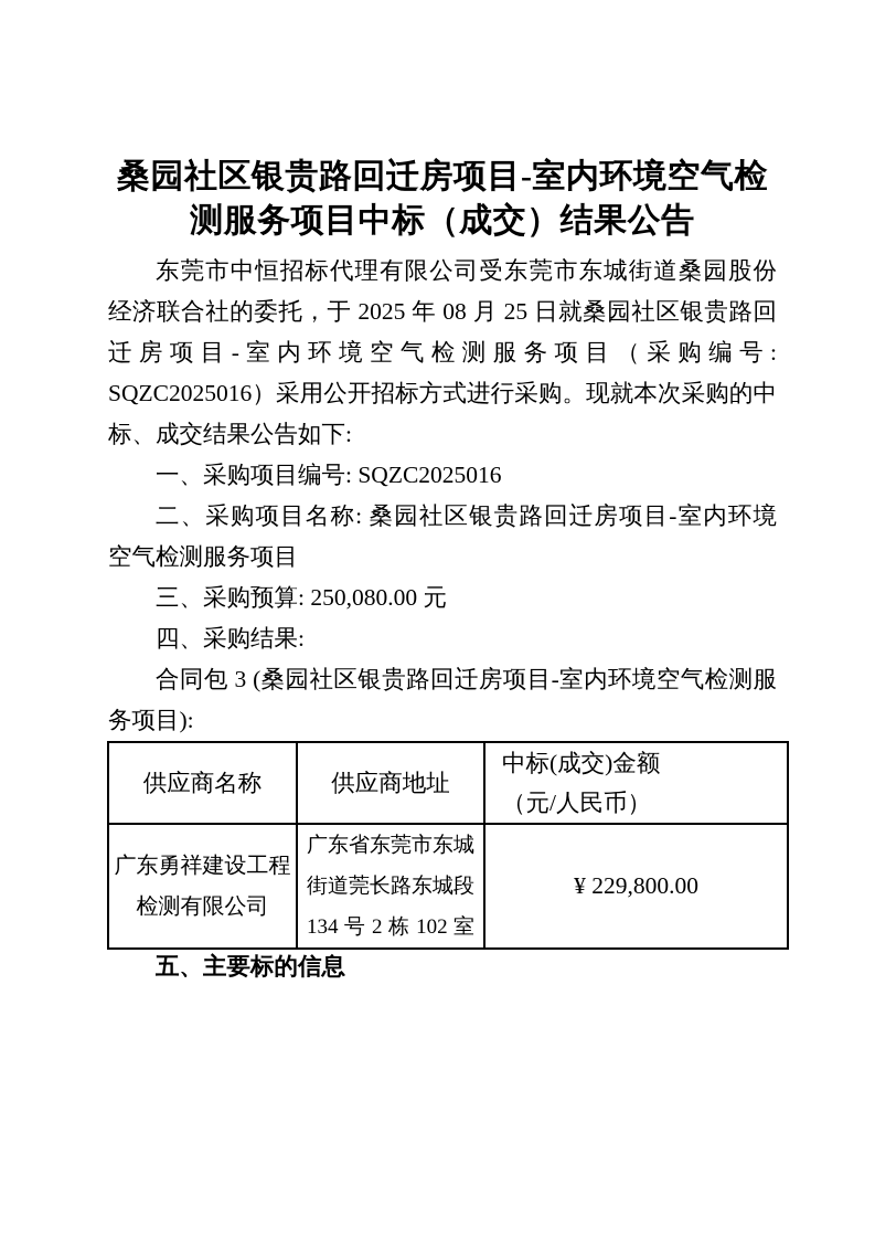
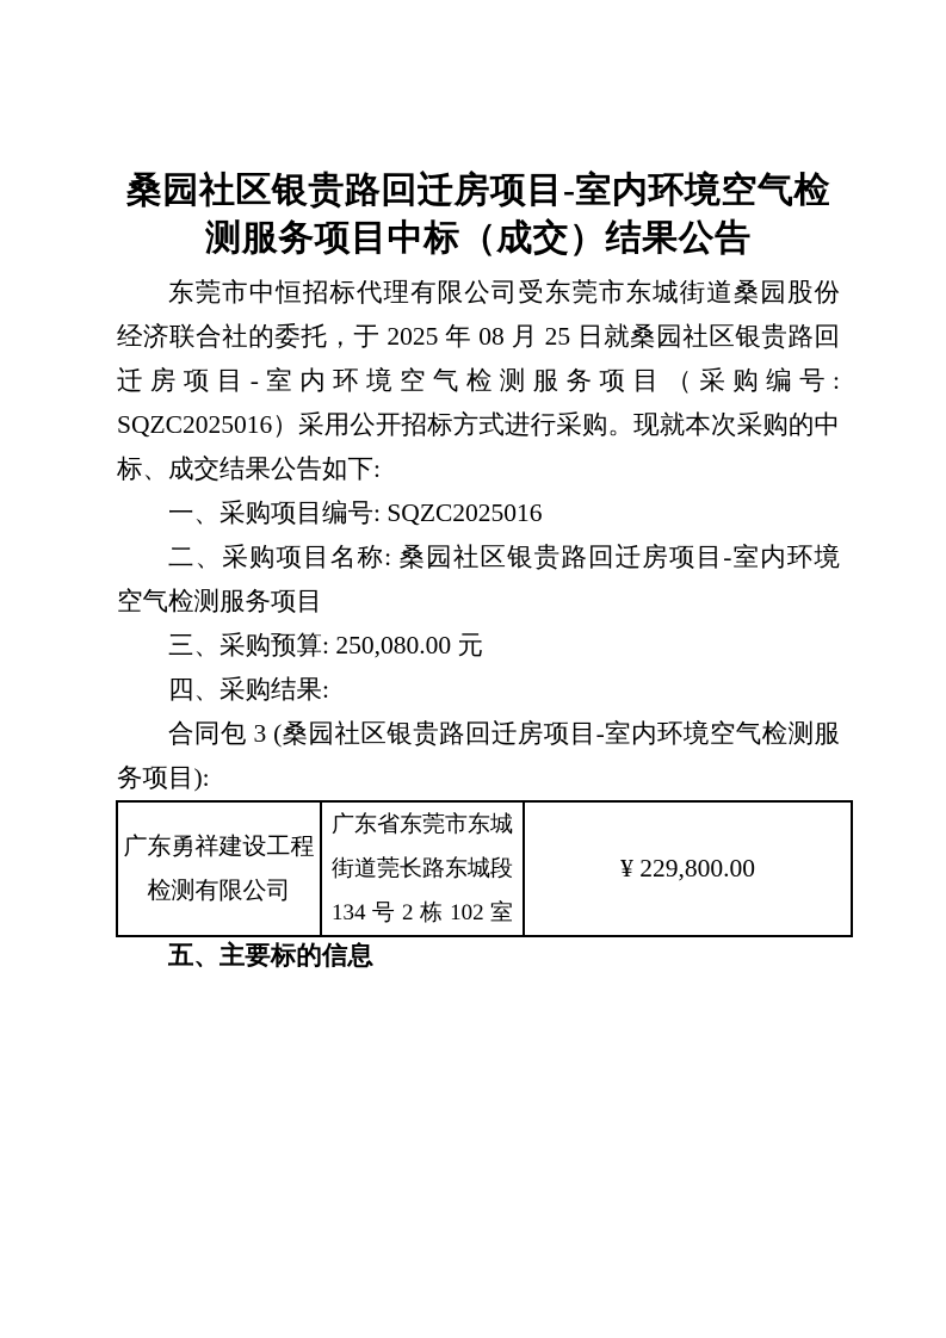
  桑园社区银贵路回迁房项目-室内环境空气检
  测服务项目中标（成交）结果公告
  东莞市中恒招标代理有限公司受东莞市东城街道桑园股份
  经济联合社的委托，于 2025 年 08 月 25 日就桑园社区银贵路回
  迁房项目-室内环境空气检测服务项目（采购编号:
  SQZC2025016）采用公开招标方式进行采购。现就本次采购的中
  标、成交结果公告如下:
  一、采购项目编号: SQZC2025016
  二、采购项目名称: 桑园社区银贵路回迁房项目-室内环境
  空气检测服务项目
  三、采购预算: 250,080.00 元
  四、采购结果:
  合同包 3 (桑园社区银贵路回迁房项目-室内环境空气检测服
  务项目):
- 供应商名称	供应商地址	中标(成交)金额 （元/人民币）
  广东勇祥建设工程 检测有限公司	广东省东莞市东城 街道莞长路东城段 134 号 2 栋 102 室	¥ 229,800.00
  五、主要标的信息
